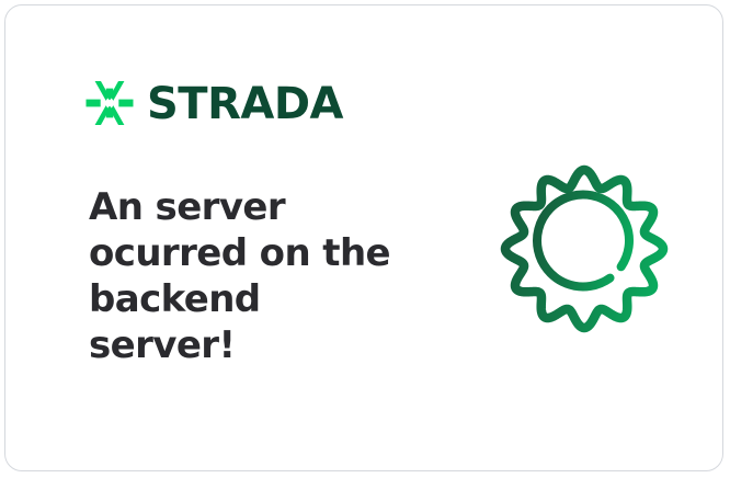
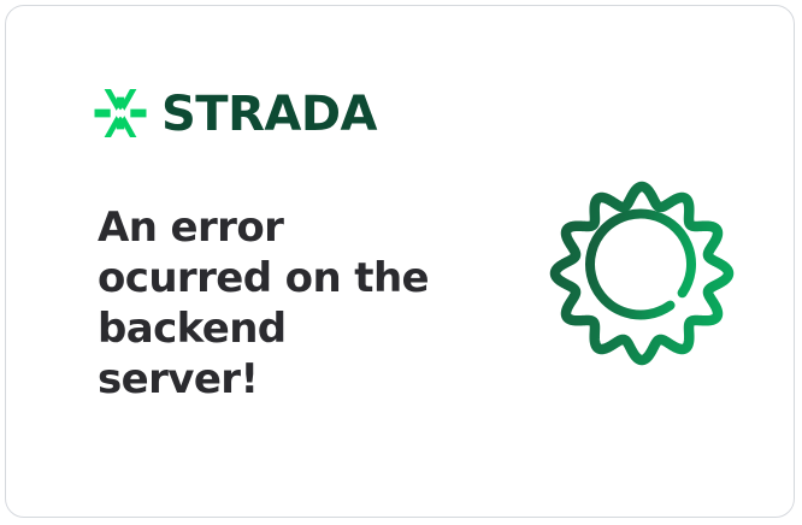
  STRADA
- An server ocurred on the backend server!
+ An error ocurred on the backend server!
